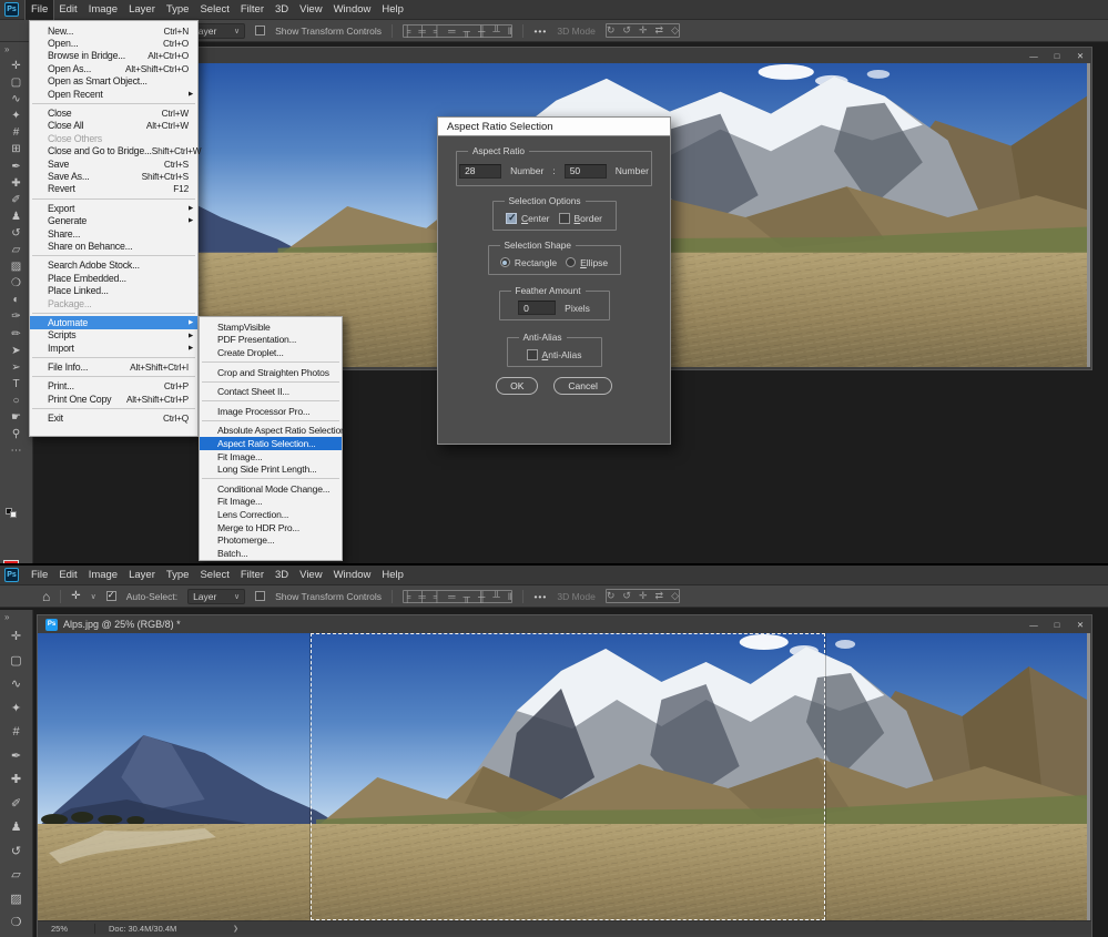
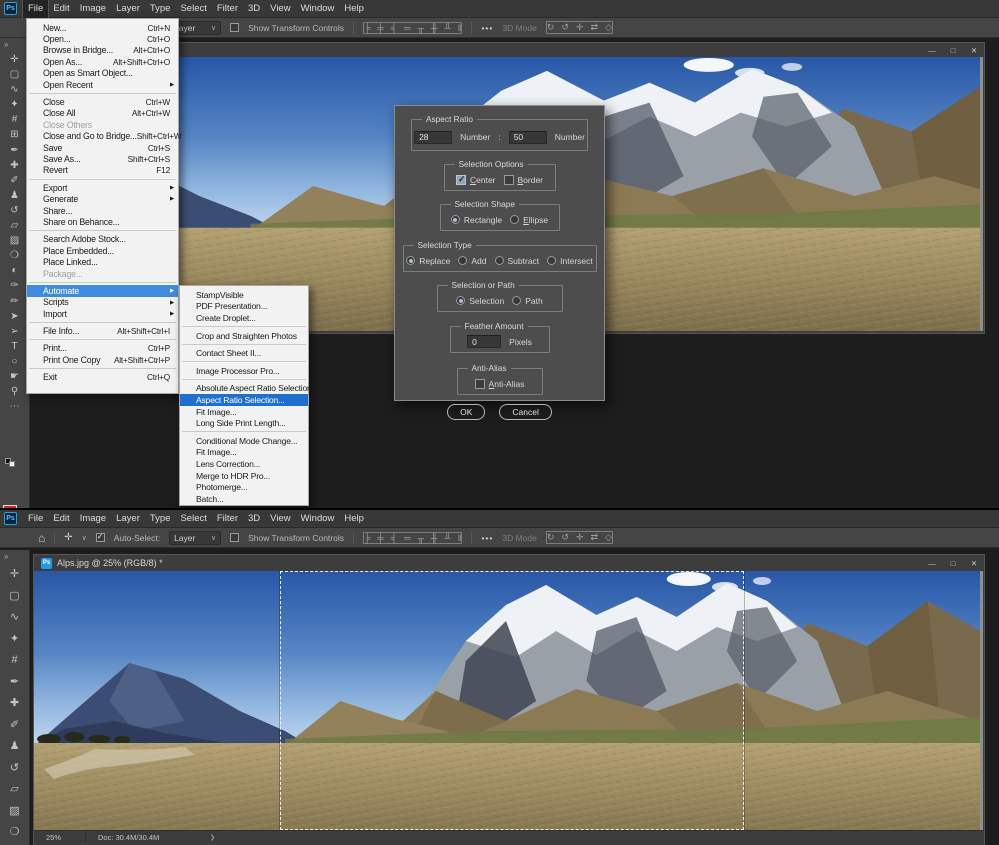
  File
  Edit
  Image
  Layer
  Type
  Select
  Filter
  3D
  View
  Window
  Help
  ayer
  Show Transform Controls
  ╞
  ╪
  ╡
  ═
  ╥
  ╫
  ╨
  ‖
  •••
  3D Mode
  ↻
  ↺
  ✛
  ⇄
  ◇
  »
  ✛
  ▢
  ∿
  ✦
  #
  ⊞
  ✒
  ✚
  ✐
  ♟
  ↺
  ▱
  ▨
  ❍
  ◐
  ✑
  ✏
  ➤
  ➢
  T
  ○
  ☛
  ⚲
  ⋯
  —
  □
  ✕
  New...
  Ctrl+N
  Open...
  Ctrl+O
  Browse in Bridge...
  Alt+Ctrl+O
  Open As...
  Alt+Shift+Ctrl+O
  Open as Smart Object...
  Open Recent
  Close
  Ctrl+W
  Close All
  Alt+Ctrl+W
  Close Others
  Close and Go to Bridge...
  Shift+Ctrl+W
  Save
  Ctrl+S
  Save As...
  Shift+Ctrl+S
  Revert
  F12
  Export
  Generate
  Share...
  Share on Behance...
  Search Adobe Stock...
  Place Embedded...
  Place Linked...
  Package...
  Automate
  Scripts
  Import
  File Info...
  Alt+Shift+Ctrl+I
  Print...
  Ctrl+P
  Print One Copy
  Alt+Shift+Ctrl+P
  Exit
  Ctrl+Q
  StampVisible
  PDF Presentation...
  Create Droplet...
  Crop and Straighten Photos
  Contact Sheet II...
  Image Processor Pro...
  Absolute Aspect Ratio Selection...
  Aspect Ratio Selection...
  Fit Image...
  Long Side Print Length...
  Conditional Mode Change...
  Fit Image...
  Lens Correction...
  Merge to HDR Pro...
  Photomerge...
  Batch...
- Aspect Ratio Selection
  Aspect Ratio
  28
  Number
  :
  50
  Number
  Selection Options
  Center
  Border
  Selection Shape
  Rectangle
  Ellipse
+ Selection Type
+ Replace
+ Add
+ Subtract
+ Intersect
+ Selection or Path
+ Selection
+ Path
  Feather Amount
  0
  Pixels
  Anti-Alias
  Anti-Alias
  OK
  Cancel
  File
  Edit
  Image
  Layer
  Type
  Select
  Filter
  3D
  View
  Window
  Help
  ⌂
  ✛
  Auto-Select:
  Layer
  Show Transform Controls
  ╞
  ╪
  ╡
  ═
  ╥
  ╫
  ╨
  ‖
  •••
  3D Mode
  ↻
  ↺
  ✛
  ⇄
  ◇
  »
  ✛
  ▢
  ∿
  ✦
  #
  ✒
  ✚
  ✐
  ♟
  ↺
  ▱
  ▨
  ❍
  Alps.jpg @ 25% (RGB/8) *
  —
  □
  ✕
  25%
  Doc: 30.4M/30.4M
